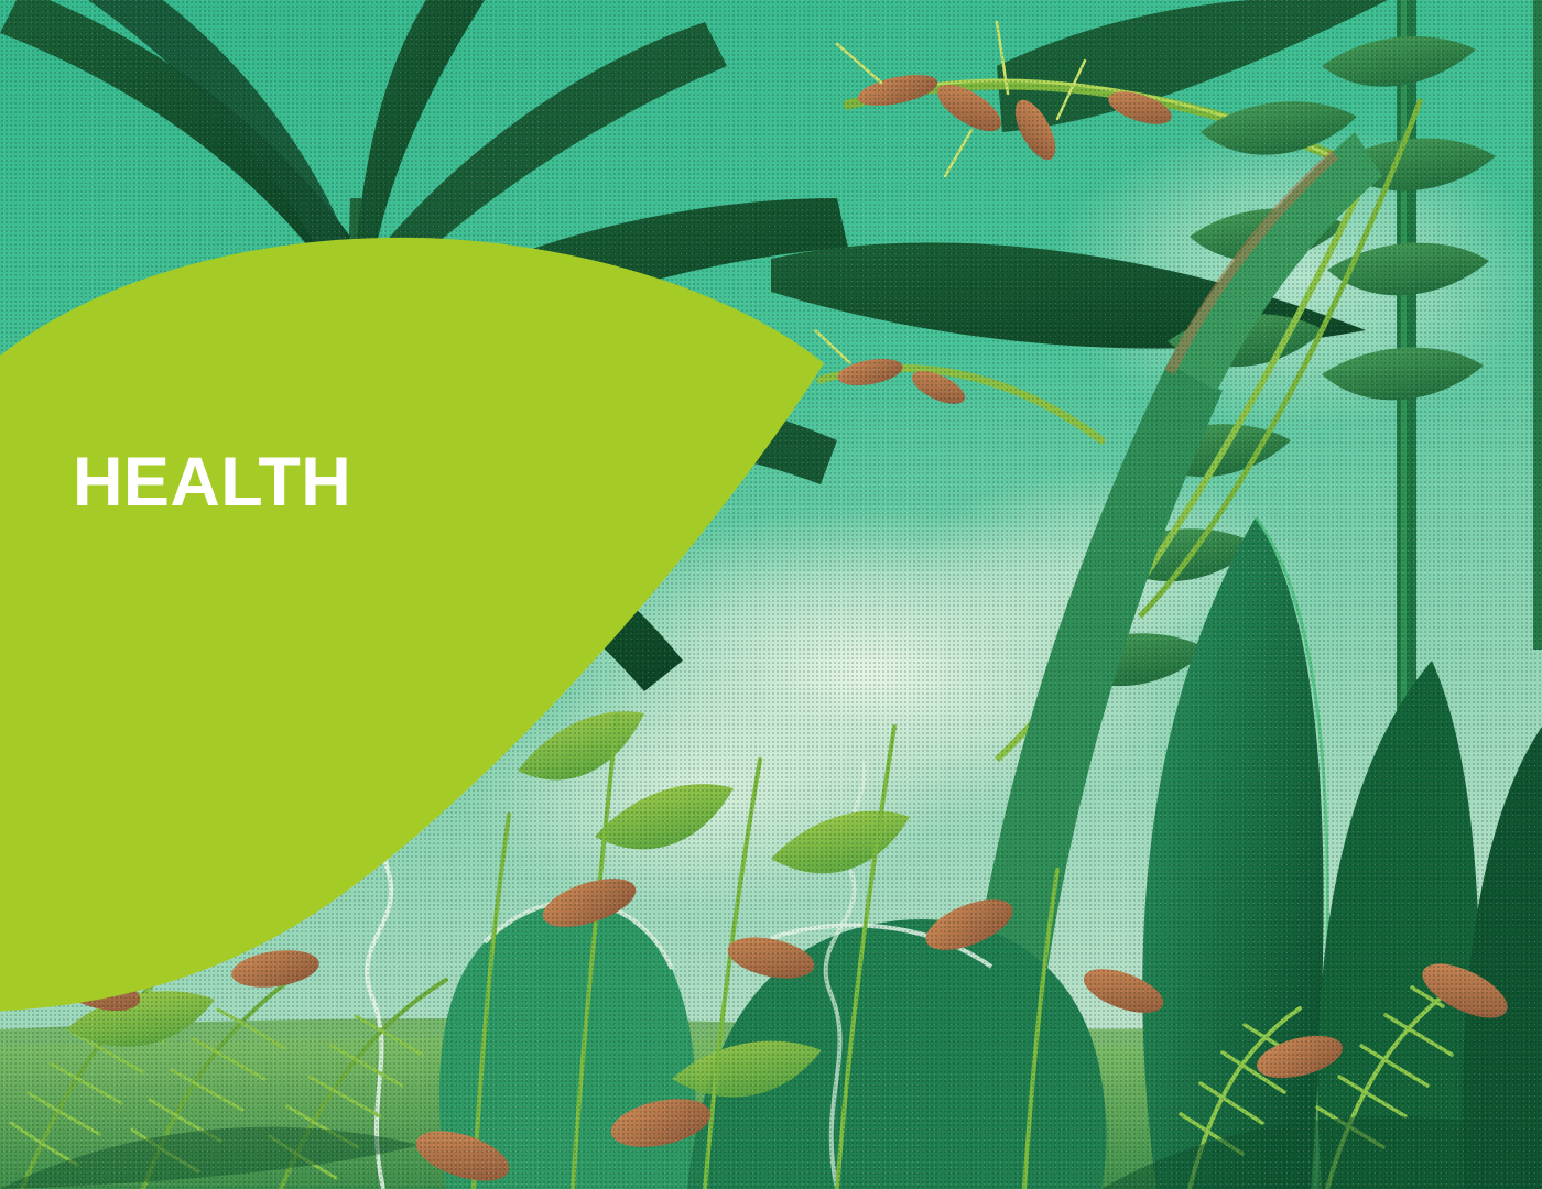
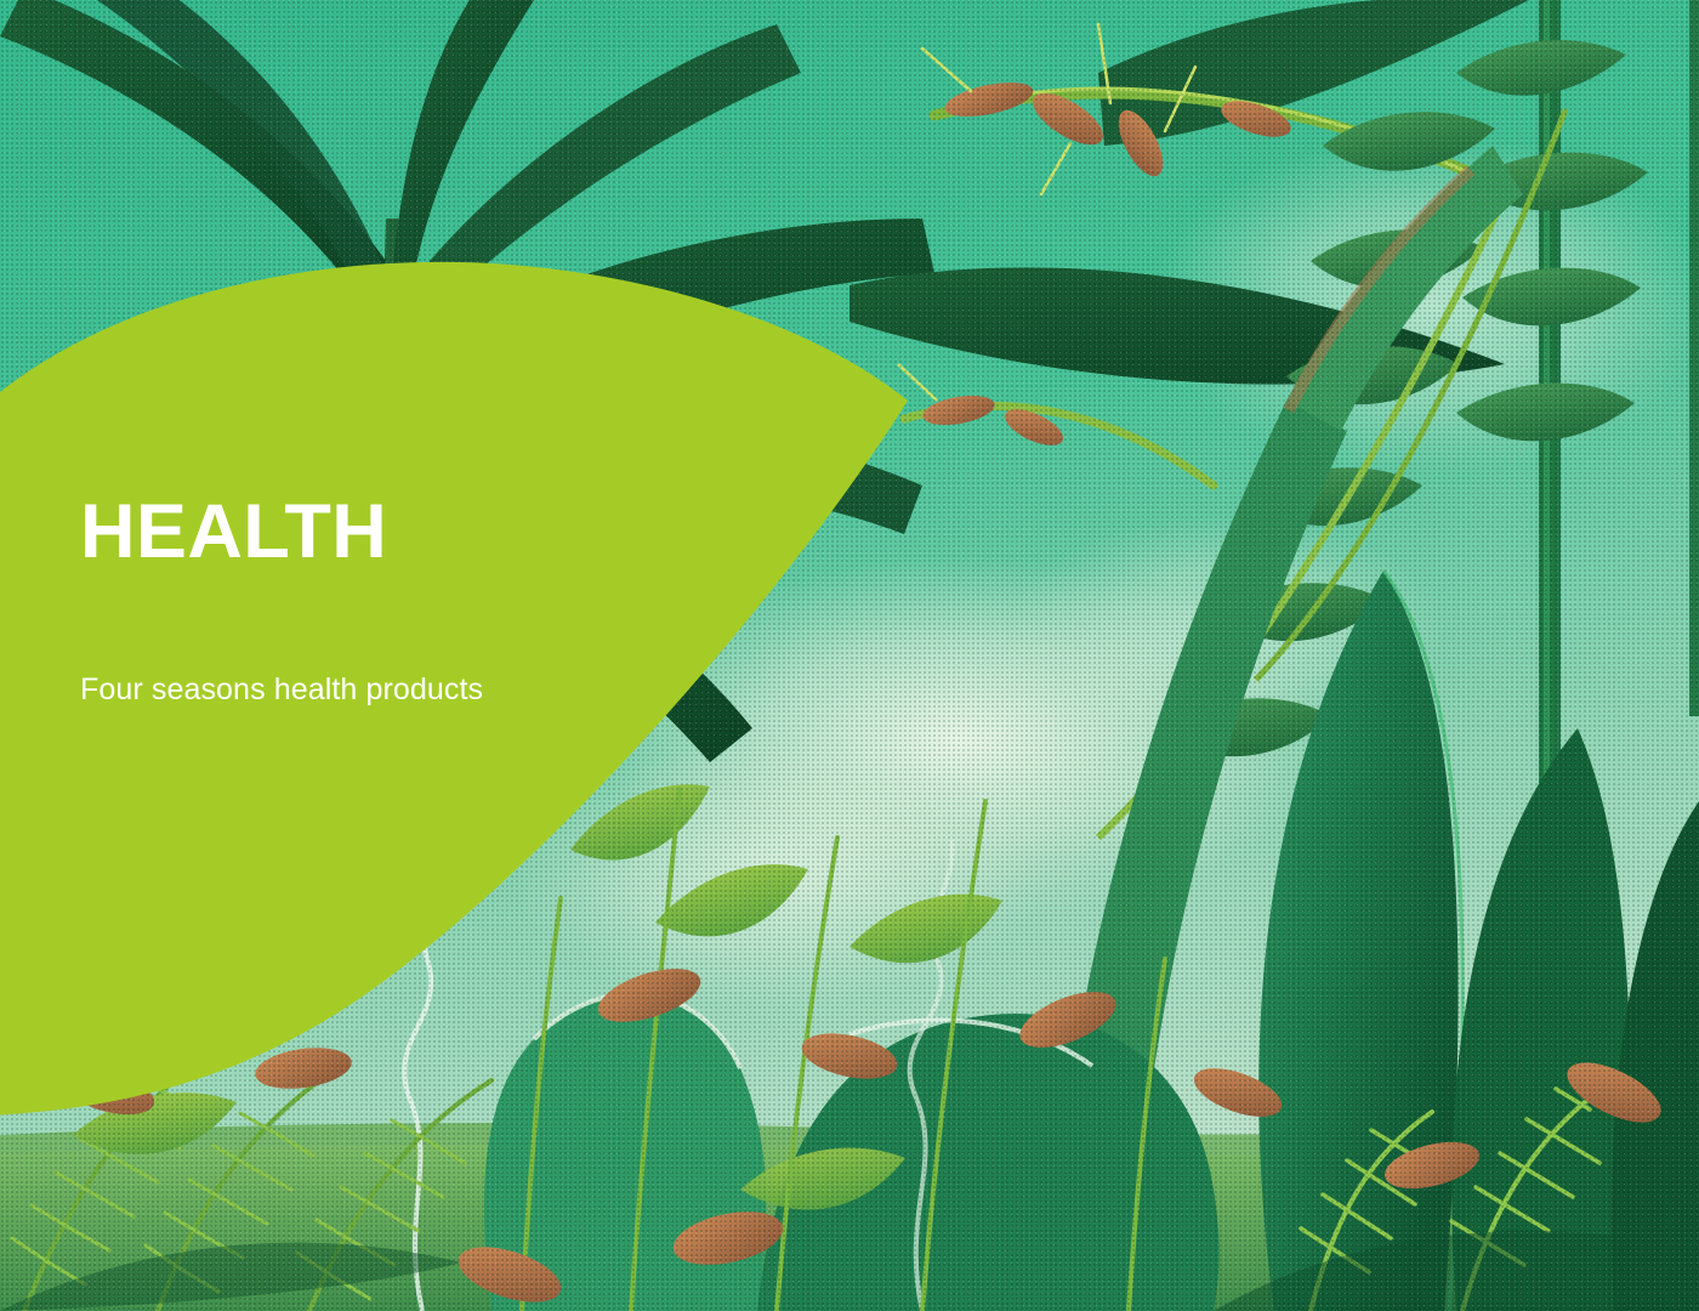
  HEALTH
+ Four seasons health products
